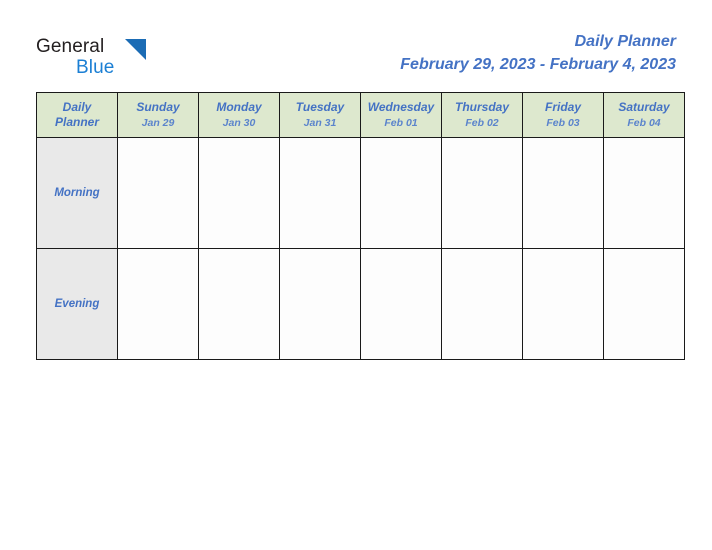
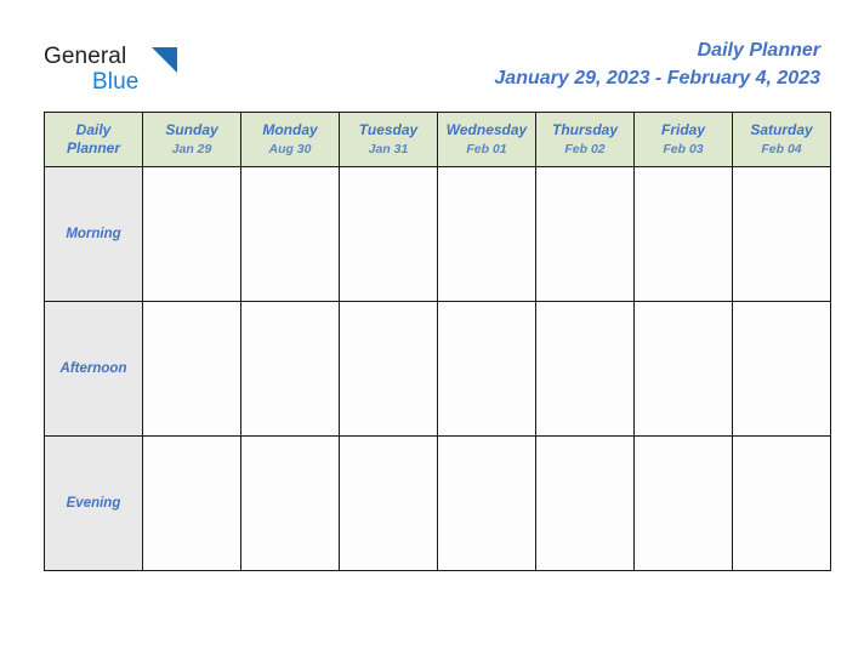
  General
  Blue
  Daily Planner
- February 29, 2023 - February 4, 2023
+ January 29, 2023 - February 4, 2023
- Daily Planner	Sunday Jan 29	Monday Jan 30	Tuesday Jan 31	Wednesday Feb 01	Thursday Feb 02	Friday Feb 03	Saturday Feb 04
+ Daily Planner	Sunday Jan 29	Monday Aug 30	Tuesday Jan 31	Wednesday Feb 01	Thursday Feb 02	Friday Feb 03	Saturday Feb 04
  Morning
+ Afternoon
  Evening
